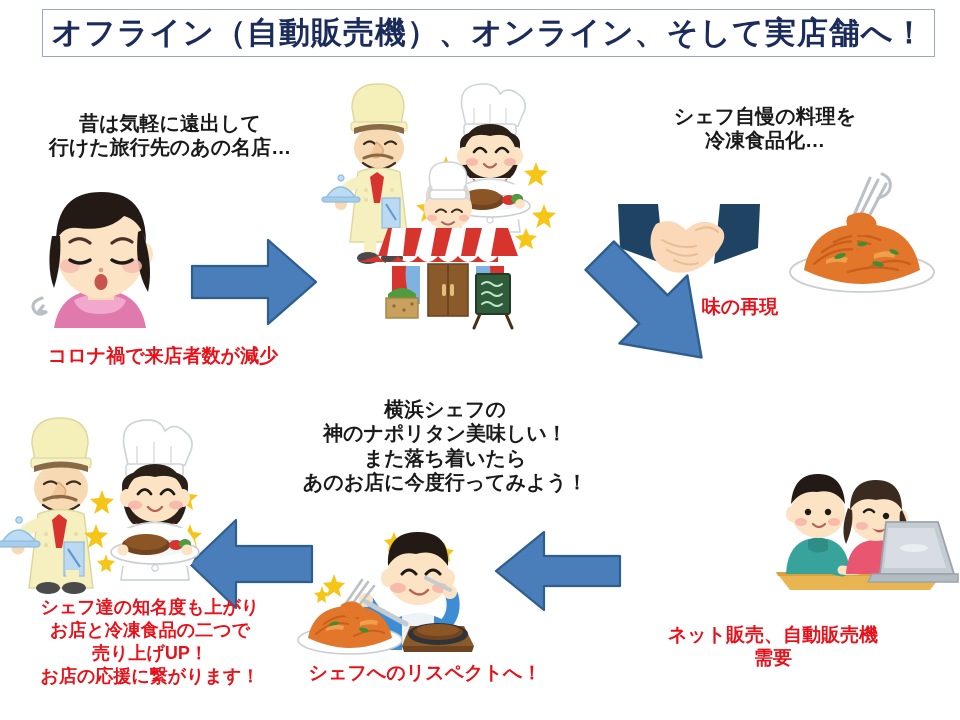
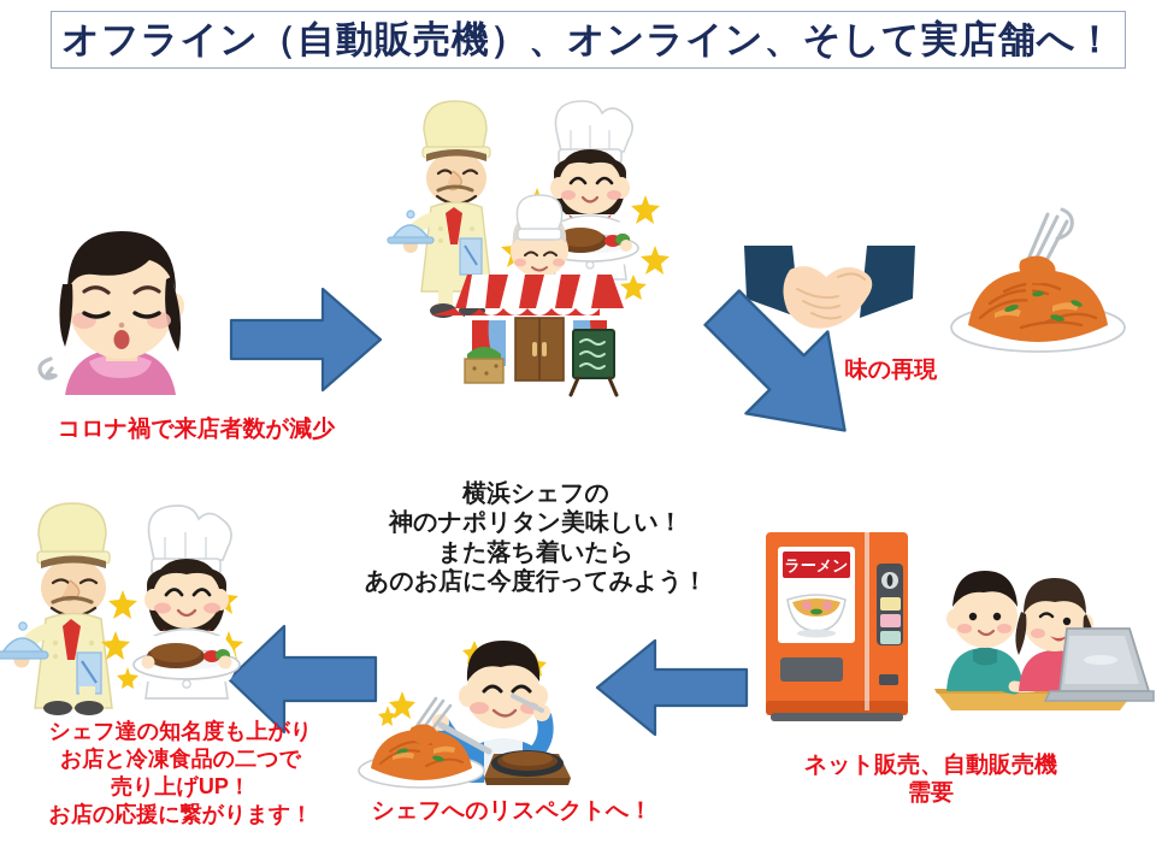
  オフライン（自動販売機）、オンライン、そして実店舗へ！
- 昔は気軽に遠出して
- 行けた旅行先のあの名店…
  コロナ禍で来店者数が減少
- シェフ自慢の料理を
- 冷凍食品化…
  味の再現
+ ラーメン
  ネット販売、自動販売機
  需要
  横浜シェフの
  神のナポリタン美味しい！
  また落ち着いたら
  あのお店に今度行ってみよう！
  シェフへのリスペクトへ！
  シェフ達の知名度も上がり
  お店と冷凍食品の二つで
  売り上げUP！
  お店の応援に繋がります！
